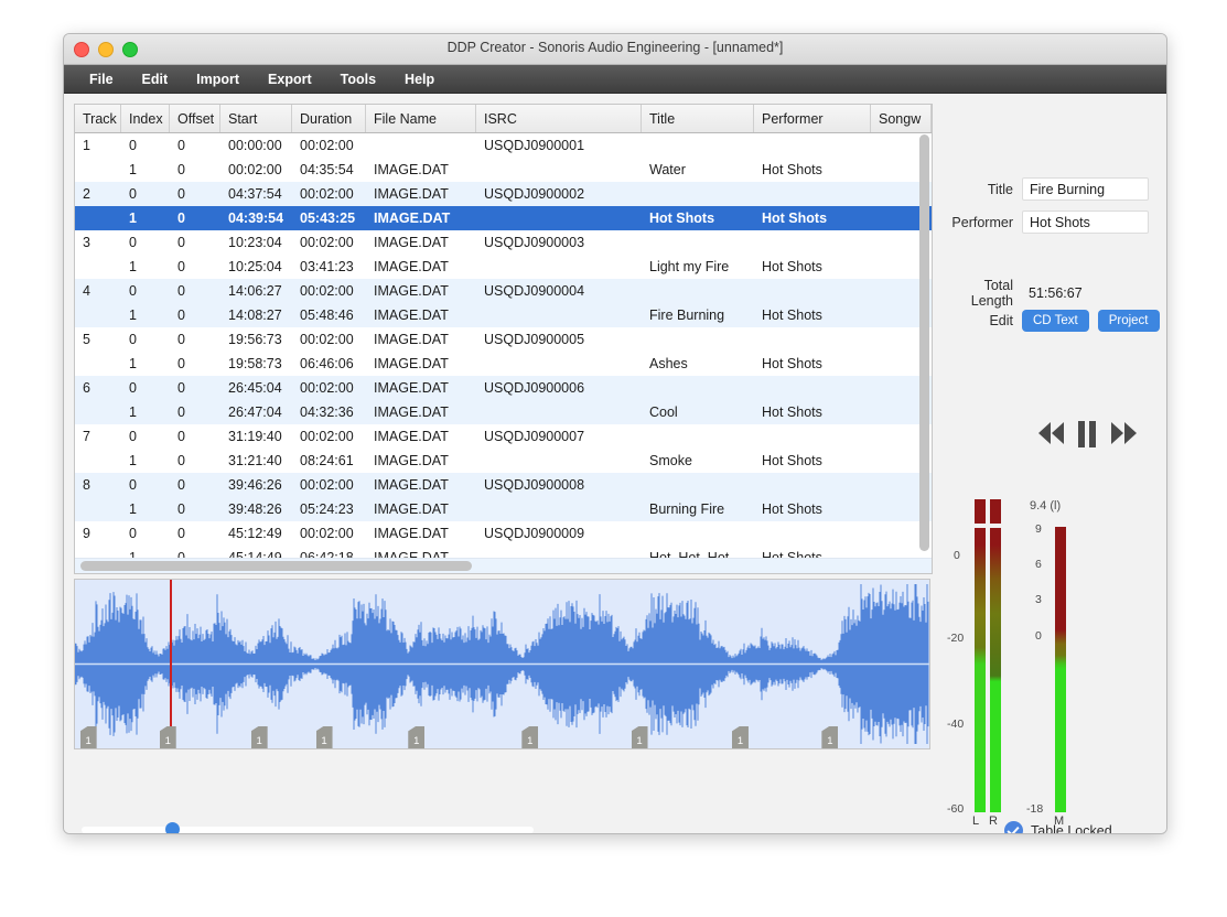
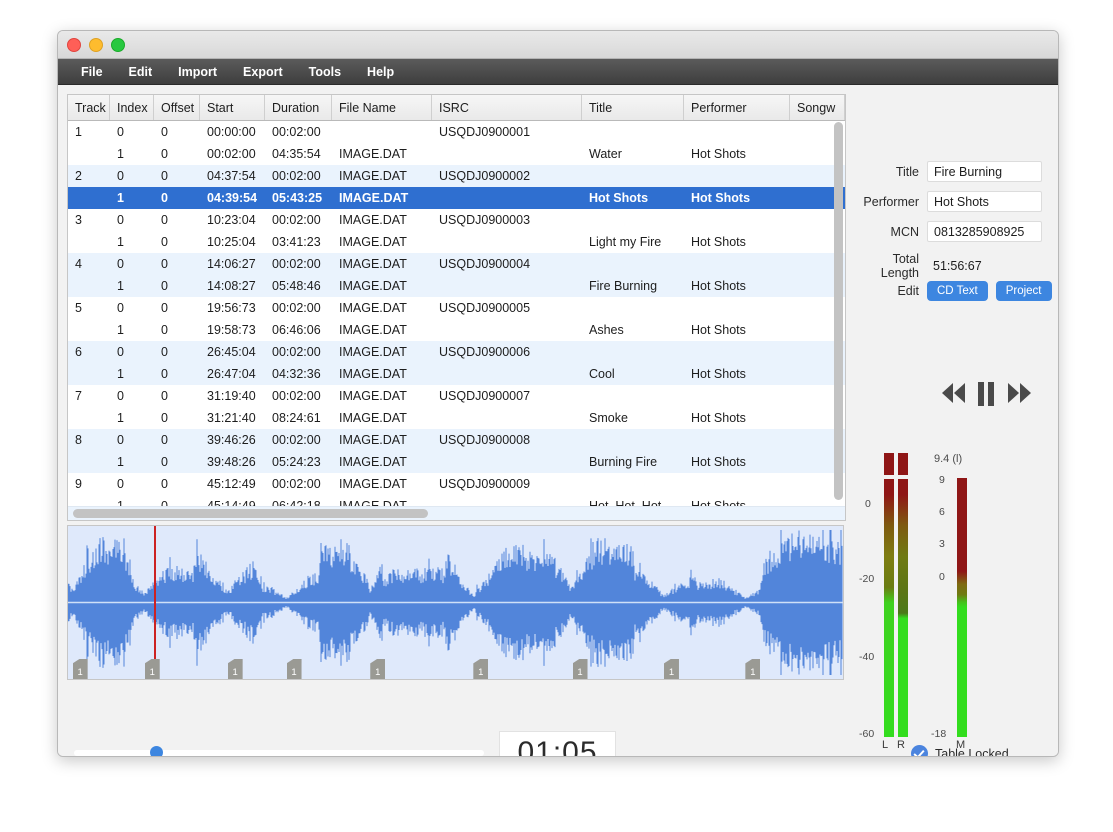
- DDP Creator - Sonoris Audio Engineering - [unnamed*]
  File
  Edit
  Import
  Export
  Tools
  Help
  Track
  Index
  Offset
  Start
  Duration
  File Name
  ISRC
  Title
  Performer
  Songw
  1
  0
  0
  00:00:00
  00:02:00
  USQDJ0900001
  1
  0
  00:02:00
  04:35:54
  IMAGE.DAT
  Water
  Hot Shots
  2
  0
  0
  04:37:54
  00:02:00
  IMAGE.DAT
  USQDJ0900002
  1
  0
  04:39:54
  05:43:25
  IMAGE.DAT
  Hot Shots
  Hot Shots
  3
  0
  0
  10:23:04
  00:02:00
  IMAGE.DAT
  USQDJ0900003
  1
  0
  10:25:04
  03:41:23
  IMAGE.DAT
  Light my Fire
  Hot Shots
  4
  0
  0
  14:06:27
  00:02:00
  IMAGE.DAT
  USQDJ0900004
  1
  0
  14:08:27
  05:48:46
  IMAGE.DAT
  Fire Burning
  Hot Shots
  5
  0
  0
  19:56:73
  00:02:00
  IMAGE.DAT
  USQDJ0900005
  1
  0
  19:58:73
  06:46:06
  IMAGE.DAT
  Ashes
  Hot Shots
  6
  0
  0
  26:45:04
  00:02:00
  IMAGE.DAT
  USQDJ0900006
  1
  0
  26:47:04
  04:32:36
  IMAGE.DAT
  Cool
  Hot Shots
  7
  0
  0
  31:19:40
  00:02:00
  IMAGE.DAT
  USQDJ0900007
  1
  0
  31:21:40
  08:24:61
  IMAGE.DAT
  Smoke
  Hot Shots
  8
  0
  0
  39:46:26
  00:02:00
  IMAGE.DAT
  USQDJ0900008
  1
  0
  39:48:26
  05:24:23
  IMAGE.DAT
  Burning Fire
  Hot Shots
  9
  0
  0
  45:12:49
  00:02:00
  IMAGE.DAT
  USQDJ0900009
  1
  1
  1
  1
  1
  1
  1
  1
  1
+ 01:05
  Title
  Fire Burning
  Performer
  Hot Shots
+ MCN
+ 0813285908925
  Total Length
  51:56:67
  Edit
  CD Text
  Project
  0
  -20
  -40
  -60
  L
  R
  9.4 (l)
  9
  6
  3
  0
  -18
  M
  Table Locked
